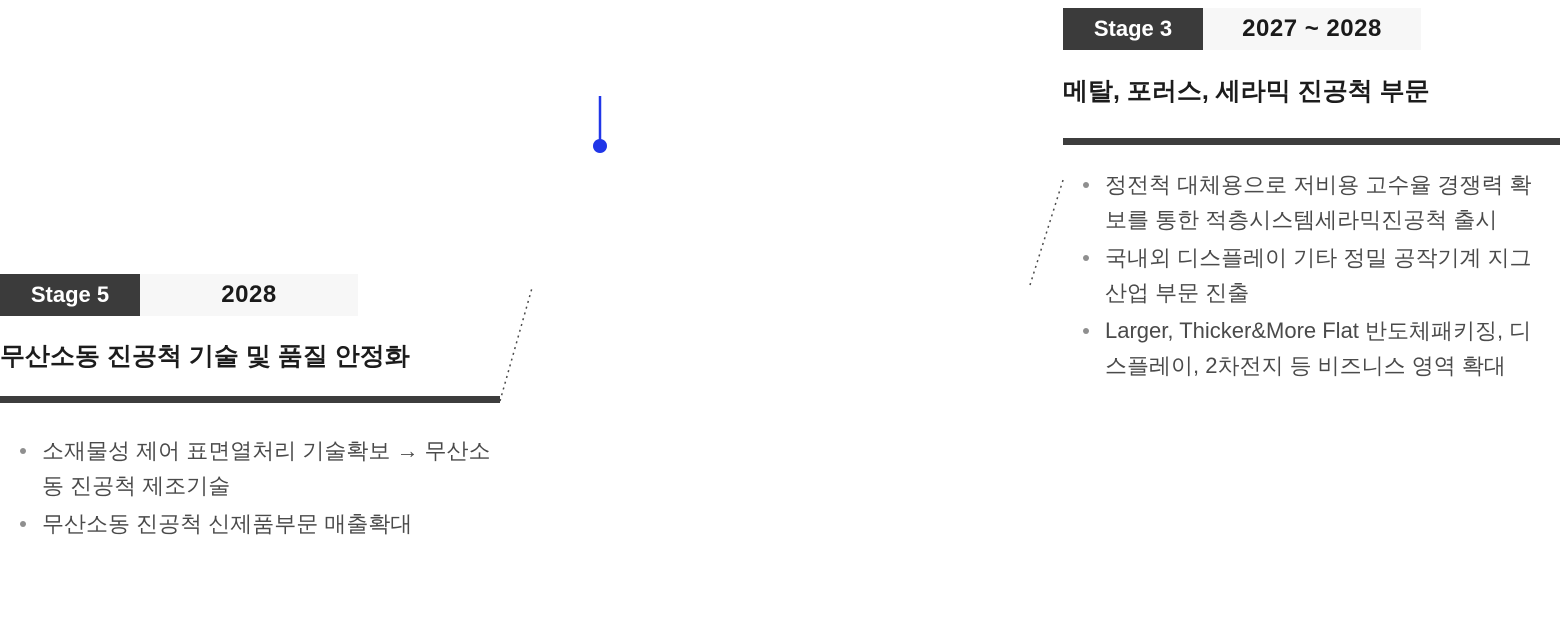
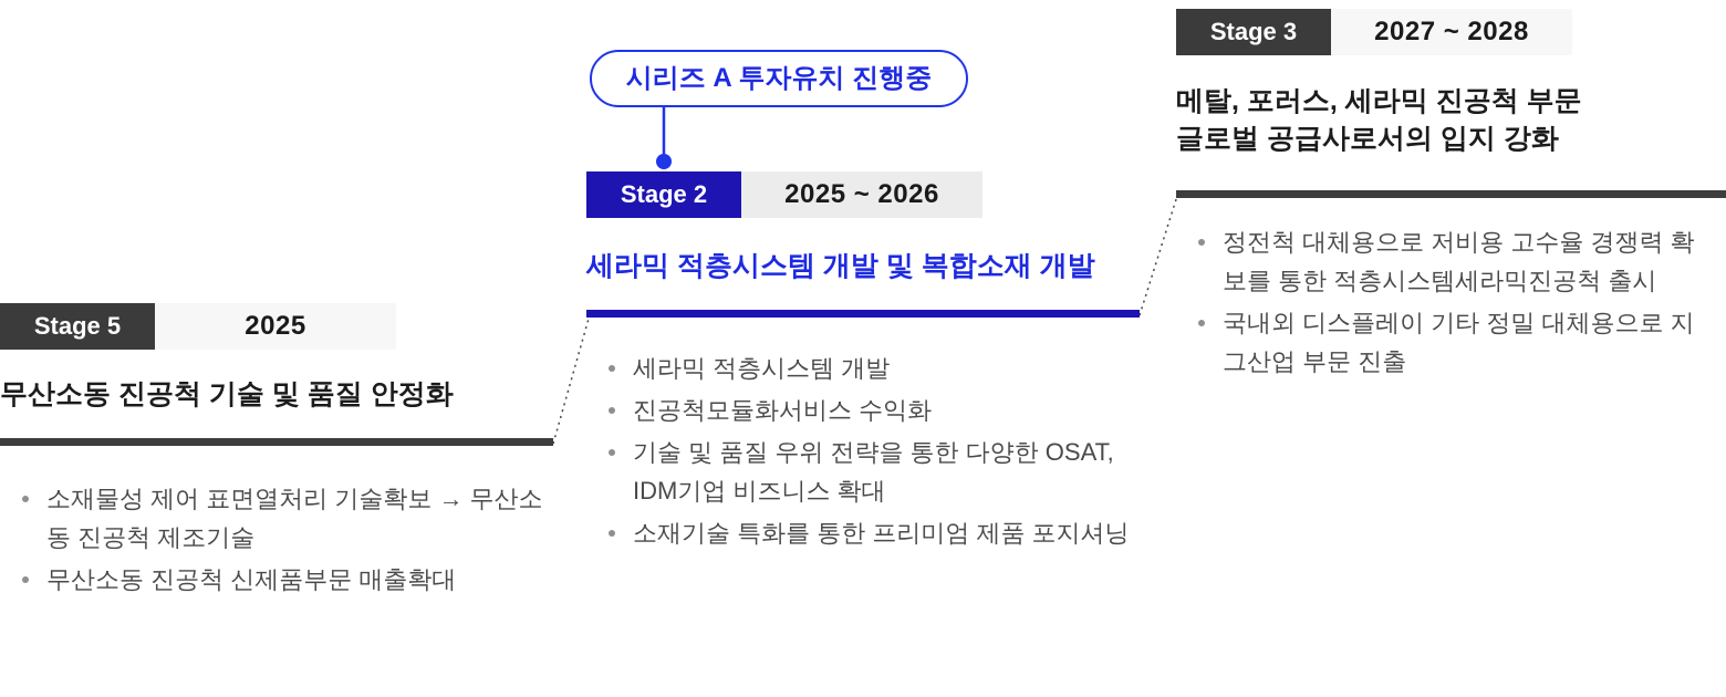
  Stage 5
- 2028
+ 2025
  무산소동 진공척 기술 및 품질 안정화
  소재물성 제어 표면열처리 기술확보 → 무산소동 진공척 제조기술
  무산소동 진공척 신제품부문 매출확대
+ 시리즈 A 투자유치 진행중
+ Stage 2
+ 2025 ~ 2026
+ 세라믹 적층시스템 개발 및 복합소재 개발
+ 세라믹 적층시스템 개발
+ 진공척모듈화서비스 수익화
+ 기술 및 품질 우위 전략을 통한 다양한 OSAT, IDM기업 비즈니스 확대
+ 소재기술 특화를 통한 프리미엄 제품 포지셔닝
  Stage 3
  2027 ~ 2028
  메탈, 포러스, 세라믹 진공척 부문
+ 글로벌 공급사로서의 입지 강화
  정전척 대체용으로 저비용 고수율 경쟁력 확보를 통한 적층시스템세라믹진공척 출시
- 국내외 디스플레이 기타 정밀 공작기계 지그산업 부문 진출
+ 국내외 디스플레이 기타 정밀 대체용으로 지그산업 부문 진출
- Larger, Thicker&More Flat 반도체패키징, 디스플레이, 2차전지 등 비즈니스 영역 확대
